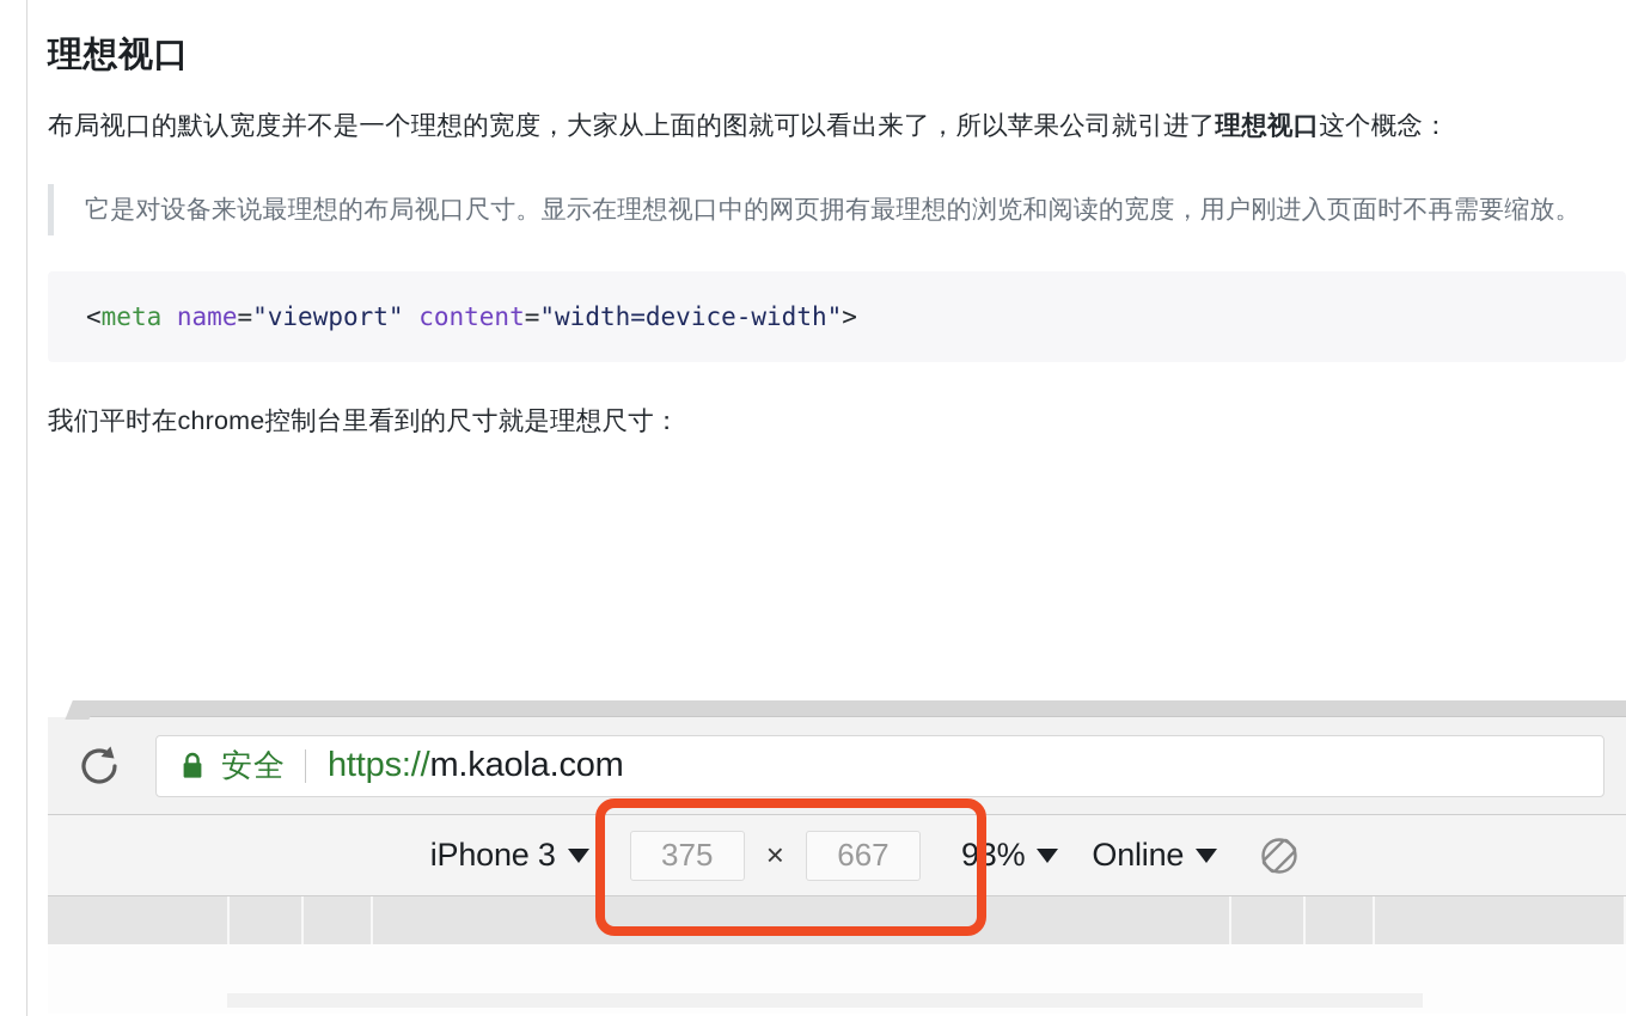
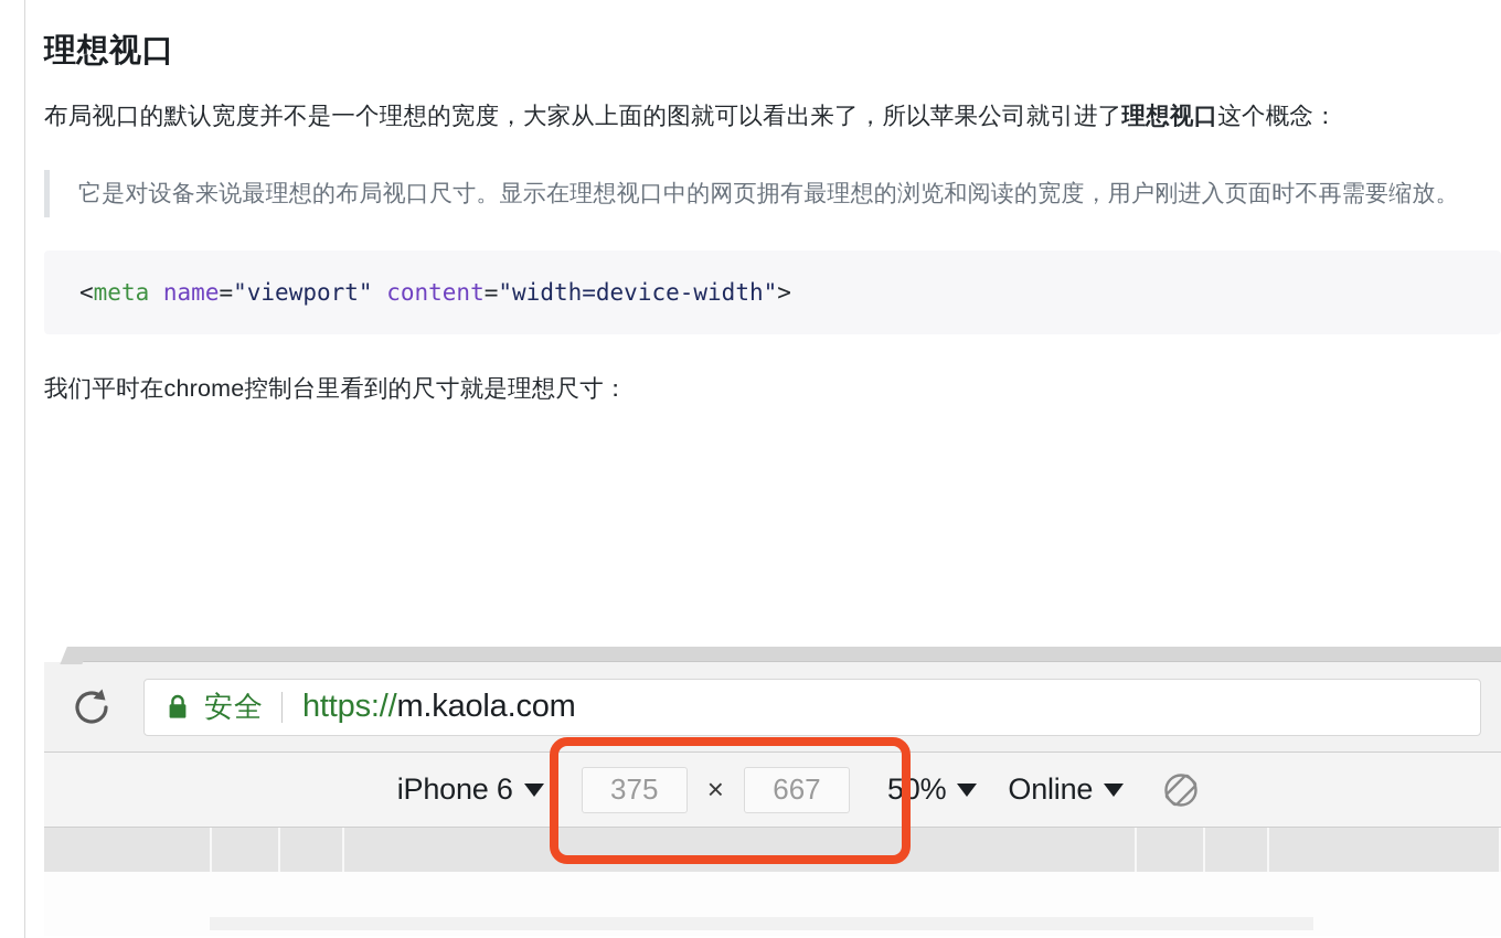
  理想视口
  布局视口的默认宽度并不是一个理想的宽度，大家从上面的图就可以看出来了，所以苹果公司就引进了理想视口这个概念：
  它是对设备来说最理想的布局视口尺寸。显示在理想视口中的网页拥有最理想的浏览和阅读的宽度，用户刚进入页面时不再需要缩放。
  <meta name="viewport" content="width=device-width">
  我们平时在chrome控制台里看到的尺寸就是理想尺寸：
  安全
  https://m.kaola.com
- iPhone 3
+ iPhone 6
  375
  ×
  667
- 93%
+ 50%
  Online
